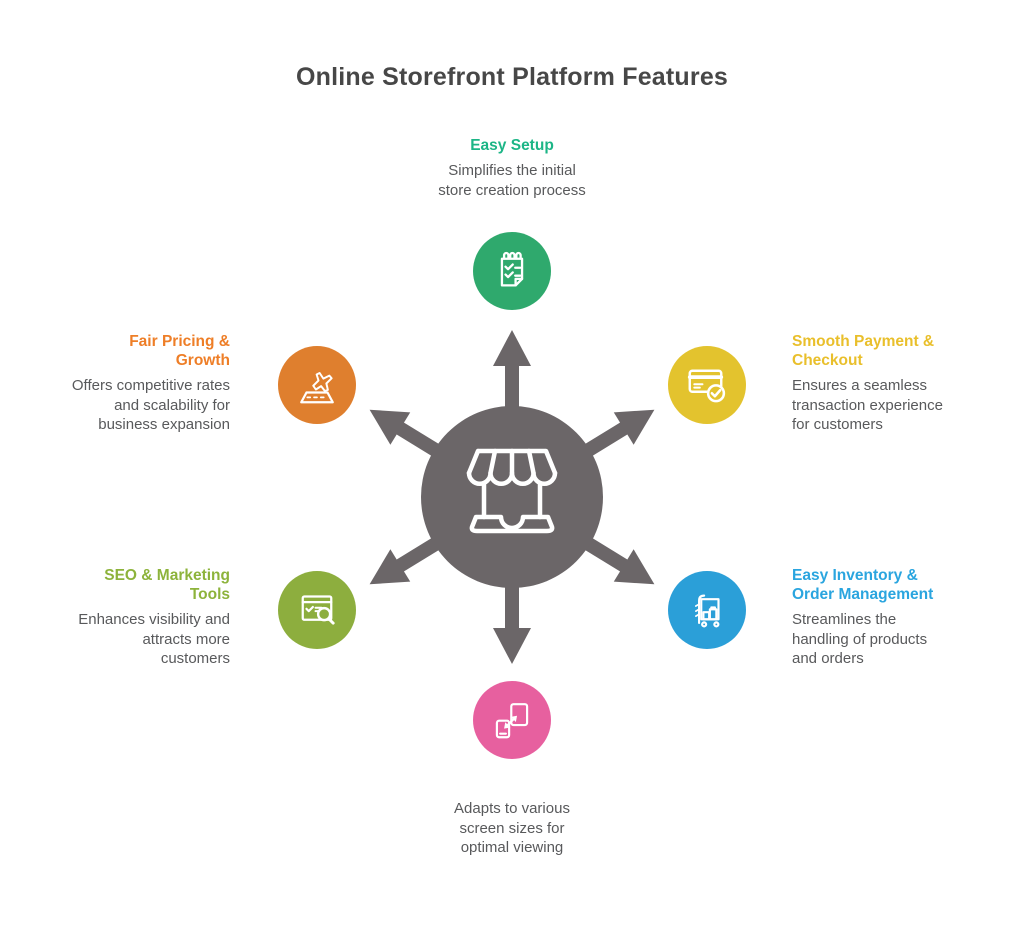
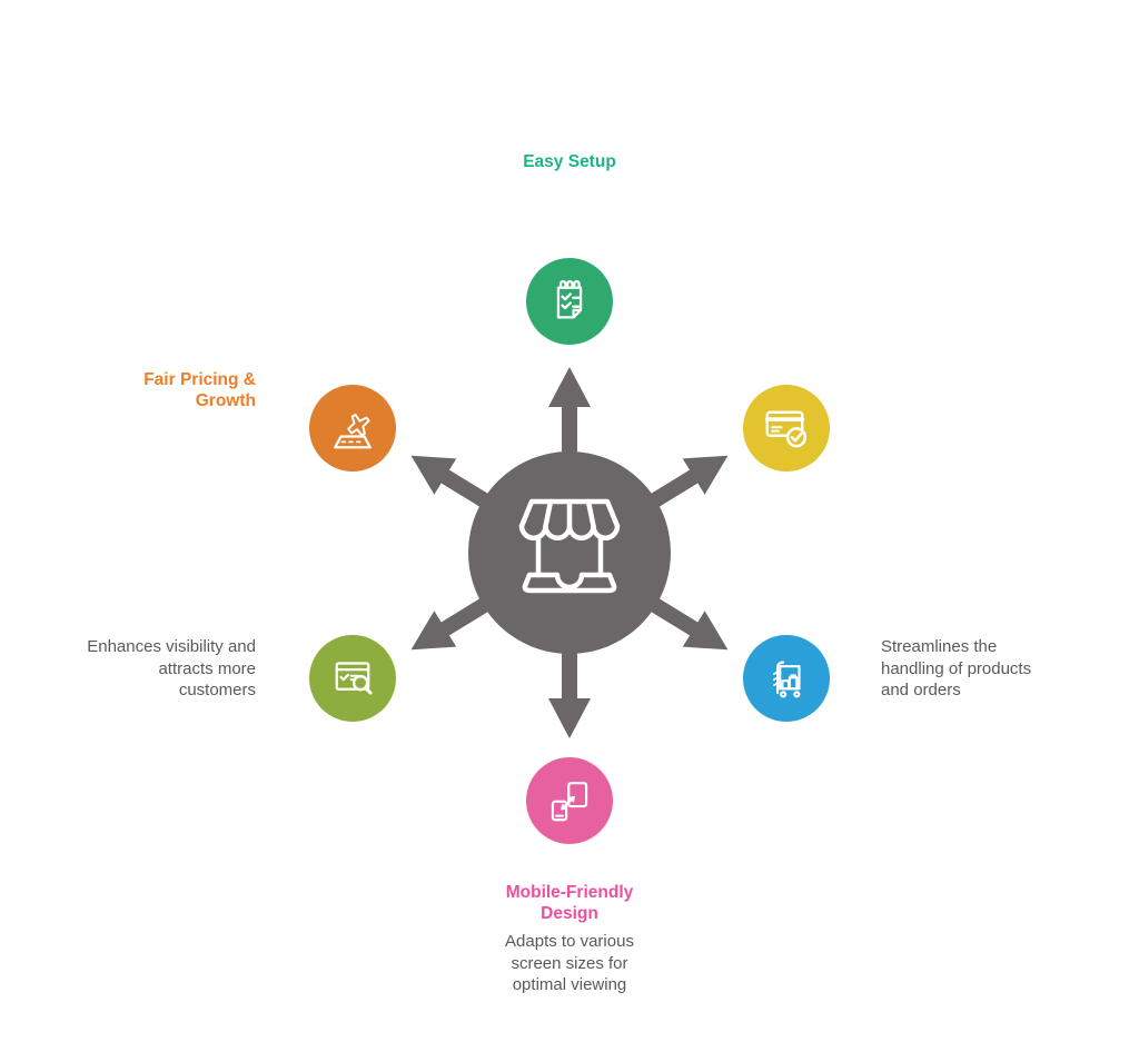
- Online Storefront Platform Features
  Easy Setup
- Simplifies the initial
- store creation process
- Smooth Payment &
- Checkout
- Ensures a seamless
- transaction experience
- for customers
- Easy Inventory &
- Order Management
  Streamlines the
  handling of products
  and orders
+ Mobile-Friendly
+ Design
  Adapts to various
  screen sizes for
  optimal viewing
- SEO & Marketing
- Tools
  Enhances visibility and
  attracts more
  customers
  Fair Pricing &
  Growth
- Offers competitive rates
- and scalability for
- business expansion
